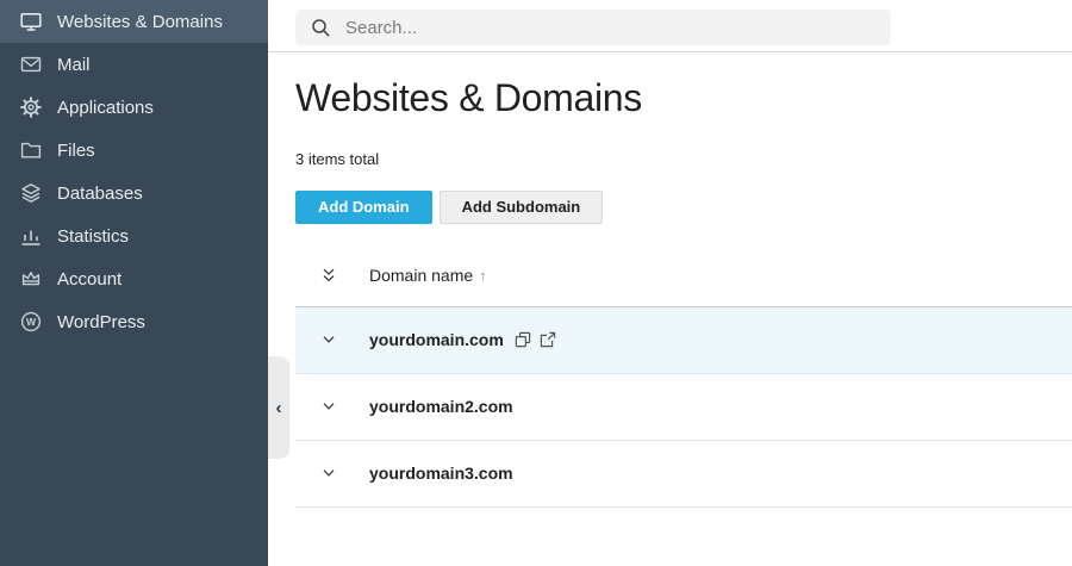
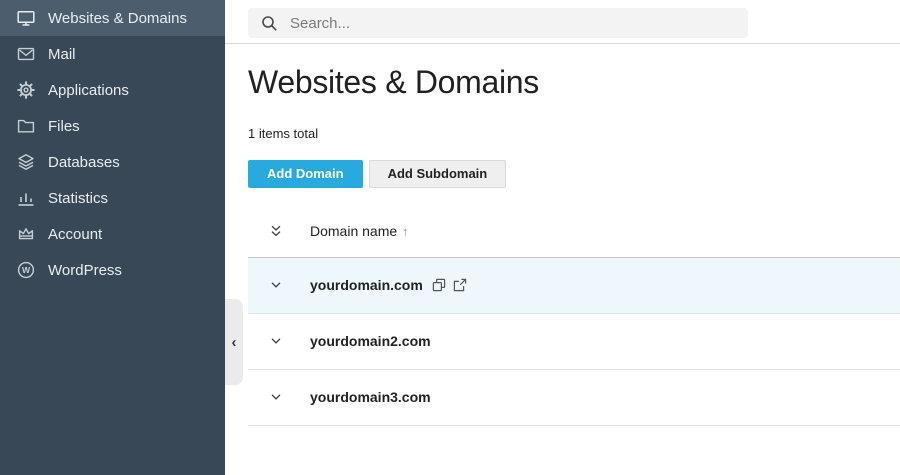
  Websites & Domains
  Mail
  Applications
  Files
  Databases
  Statistics
  Account
  W
  WordPress
  ‹
  Search...
  Websites & Domains
- 3 items total
+ 1 items total
  Add Domain
  Add Subdomain
  Domain name
  ↑
  yourdomain.com
  yourdomain2.com
  yourdomain3.com
